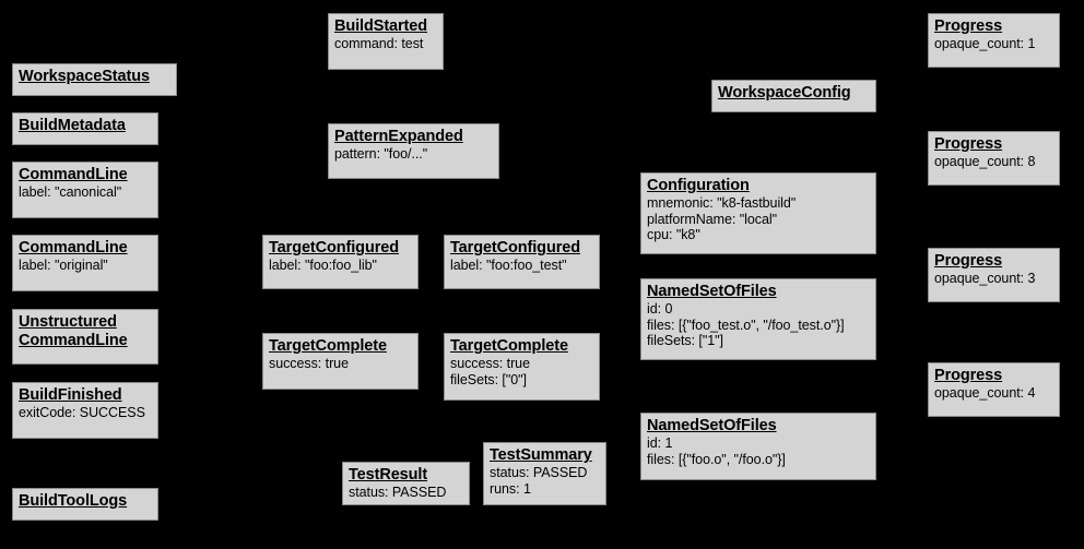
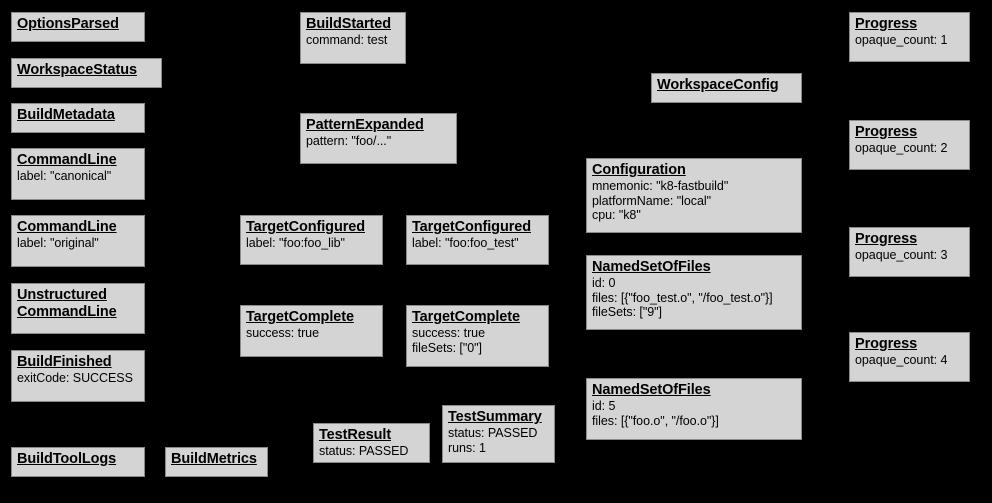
+ OptionsParsed
  WorkspaceStatus
  BuildMetadata
  CommandLine
  label: "canonical"
  CommandLine
  label: "original"
  Unstructured
  CommandLine
  BuildFinished
  exitCode: SUCCESS
  BuildToolLogs
+ BuildMetrics
  BuildStarted
  command: test
  PatternExpanded
  pattern: "foo/..."
  TargetConfigured
  label: "foo:foo_lib"
  TargetConfigured
  label: "foo:foo_test"
  TargetComplete
  success: true
  TargetComplete
  success: true
  fileSets: ["0"]
  TestResult
  status: PASSED
  TestSummary
  status: PASSED
  runs: 1
  WorkspaceConfig
  Configuration
  mnemonic: "k8-fastbuild"
  platformName: "local"
  cpu: "k8"
  NamedSetOfFiles
  id: 0
  files: [{"foo_test.o", "/foo_test.o"}]
- fileSets: ["1"]
+ fileSets: ["9"]
  NamedSetOfFiles
- id: 1
+ id: 5
  files: [{"foo.o", "/foo.o"}]
  Progress
  opaque_count: 1
  Progress
- opaque_count: 8
+ opaque_count: 2
  Progress
  opaque_count: 3
  Progress
  opaque_count: 4
